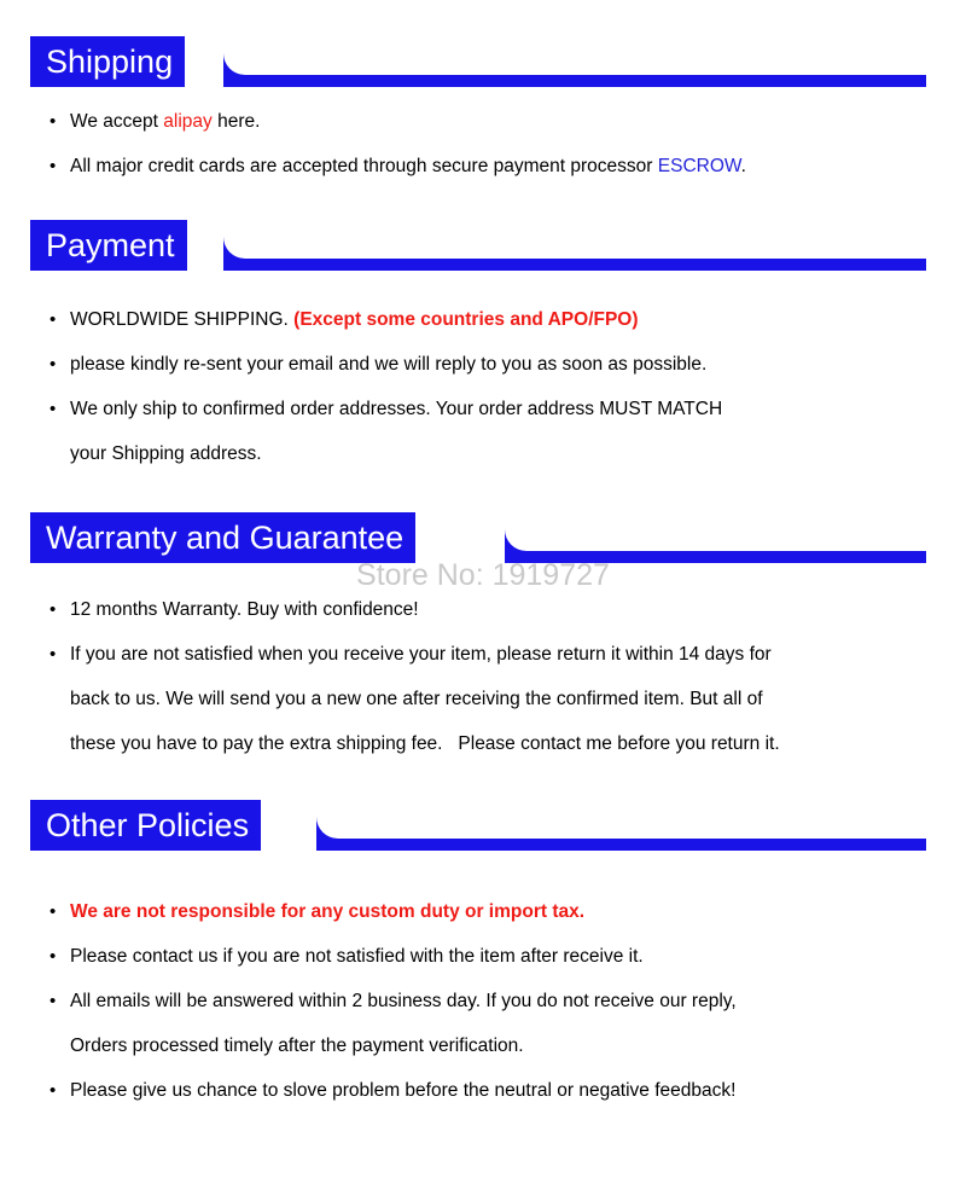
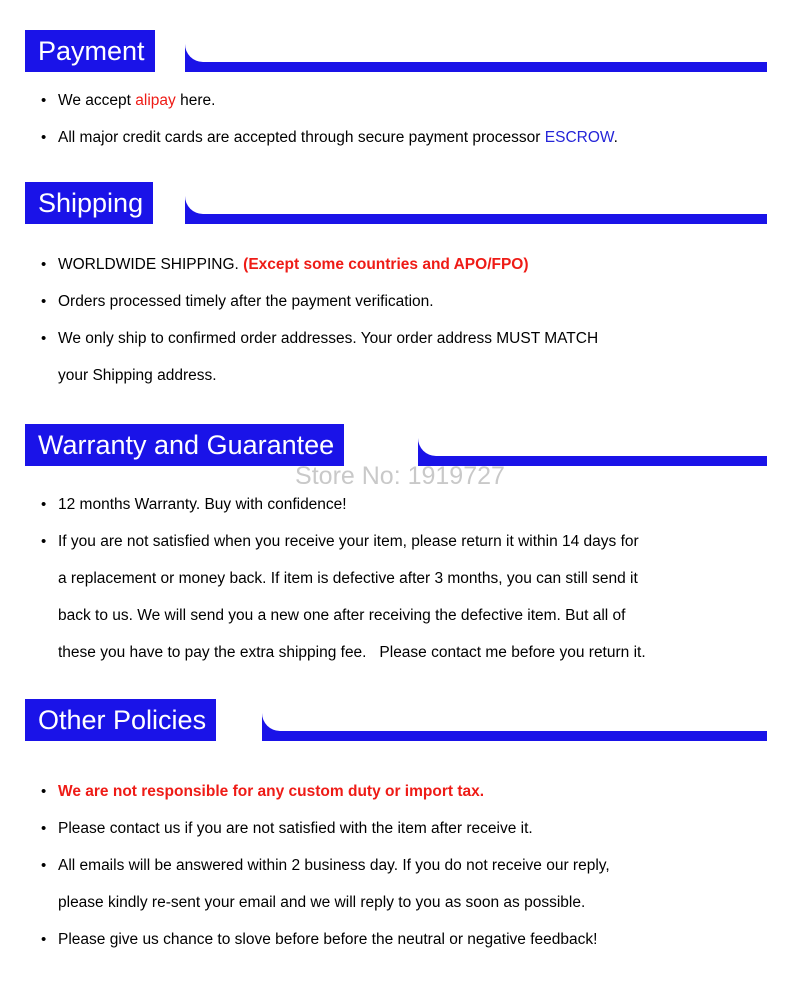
- Shipping
+ Payment
  •
  We accept alipay here.
  •
  All major credit cards are accepted through secure payment processor ESCROW.
- Payment
+ Shipping
  •
  WORLDWIDE SHIPPING. (Except some countries and APO/FPO)
  •
- please kindly re-sent your email and we will reply to you as soon as possible.
+ Orders processed timely after the payment verification.
  •
  We only ship to confirmed order addresses. Your order address MUST MATCH
  your Shipping address.
  Warranty and Guarantee
  Store No: 1919727
  •
  12 months Warranty. Buy with confidence!
  •
  If you are not satisfied when you receive your item, please return it within 14 days for
+ a replacement or money back. If item is defective after 3 months, you can still send it
- back to us. We will send you a new one after receiving the confirmed item. But all of
+ back to us. We will send you a new one after receiving the defective item. But all of
  these you have to pay the extra shipping fee. Please contact me before you return it.
  Other Policies
  •
  We are not responsible for any custom duty or import tax.
  •
  Please contact us if you are not satisfied with the item after receive it.
  •
  All emails will be answered within 2 business day. If you do not receive our reply,
- Orders processed timely after the payment verification.
+ please kindly re-sent your email and we will reply to you as soon as possible.
  •
- Please give us chance to slove problem before the neutral or negative feedback!
+ Please give us chance to slove before before the neutral or negative feedback!
